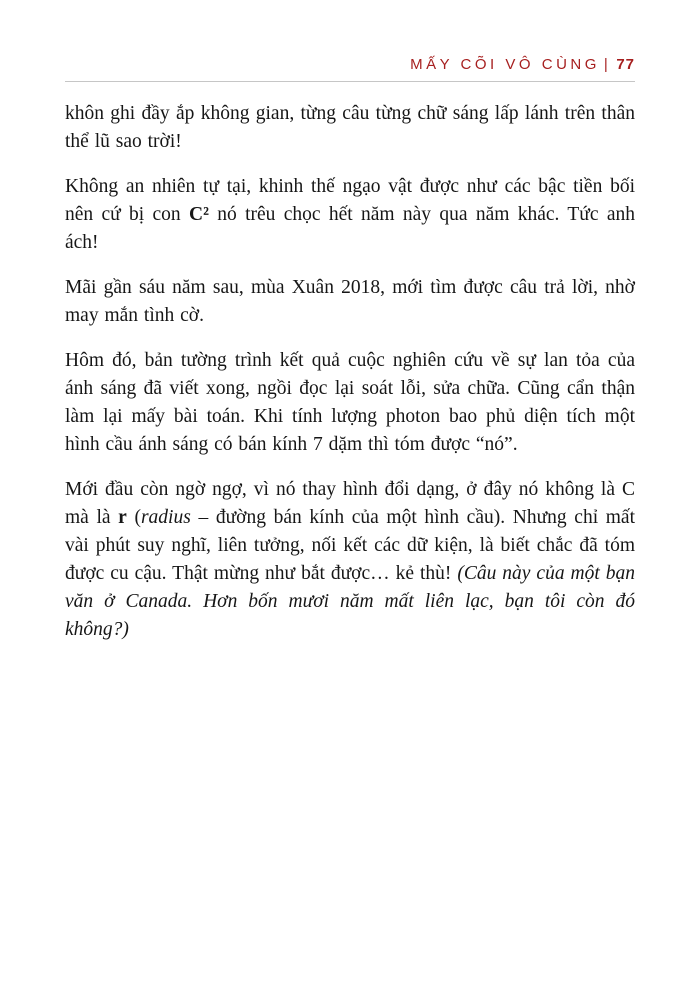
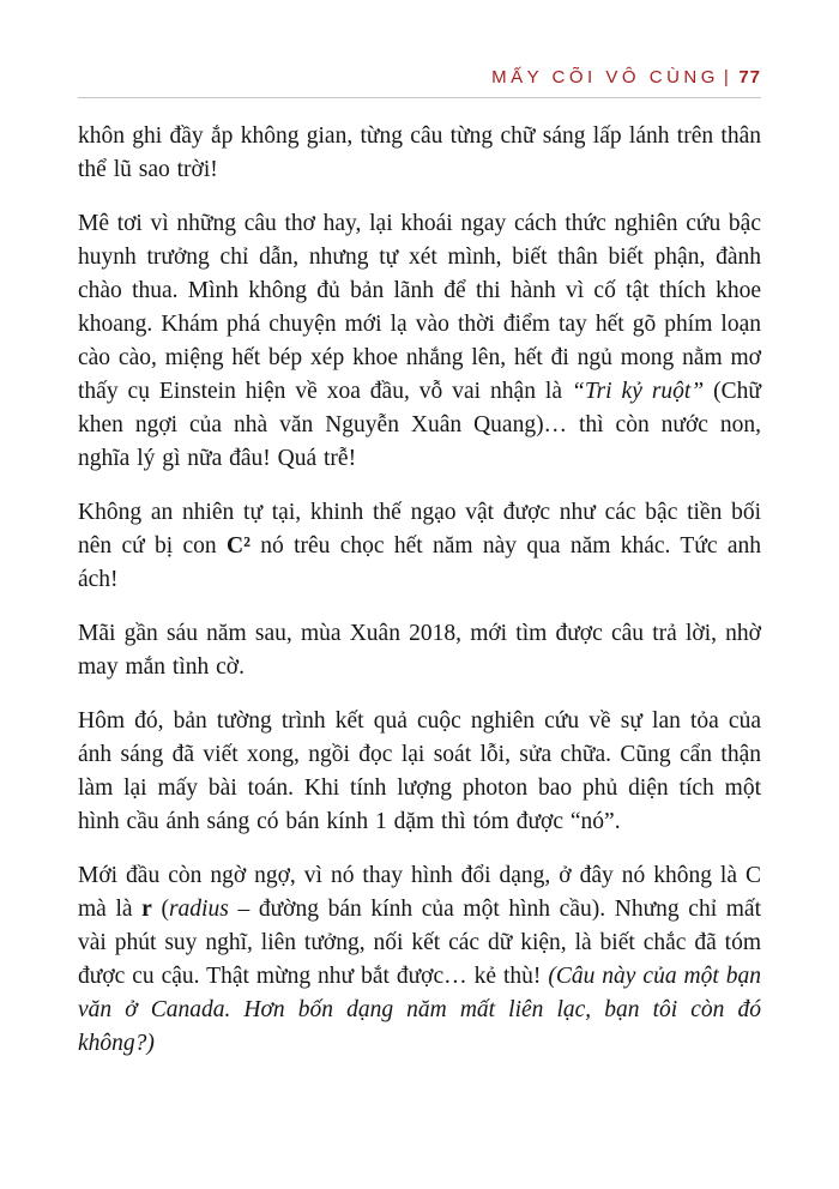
  MẤY CÕI VÔ CÙNG | 77
  khôn ghi đầy ắp không gian, từng câu từng chữ sáng lấp lánh trên thân thể lũ sao trời!
+ Mê tơi vì những câu thơ hay, lại khoái ngay cách thức nghiên cứu bậc huynh trưởng chỉ dẫn, nhưng tự xét mình, biết thân biết phận, đành chào thua. Mình không đủ bản lãnh để thi hành vì cố tật thích khoe khoang. Khám phá chuyện mới lạ vào thời điểm tay hết gõ phím loạn cào cào, miệng hết bép xép khoe nhắng lên, hết đi ngủ mong nằm mơ thấy cụ Einstein hiện về xoa đầu, vỗ vai nhận là “Tri kỷ ruột” (Chữ khen ngợi của nhà văn Nguyễn Xuân Quang)… thì còn nước non, nghĩa lý gì nữa đâu! Quá trễ!
  Không an nhiên tự tại, khinh thế ngạo vật được như các bậc tiền bối nên cứ bị con C² nó trêu chọc hết năm này qua năm khác. Tức anh ách!
  Mãi gần sáu năm sau, mùa Xuân 2018, mới tìm được câu trả lời, nhờ may mắn tình cờ.
- Hôm đó, bản tường trình kết quả cuộc nghiên cứu về sự lan tỏa của ánh sáng đã viết xong, ngồi đọc lại soát lỗi, sửa chữa. Cũng cẩn thận làm lại mấy bài toán. Khi tính lượng photon bao phủ diện tích một hình cầu ánh sáng có bán kính 7 dặm thì tóm được “nó”.
+ Hôm đó, bản tường trình kết quả cuộc nghiên cứu về sự lan tỏa của ánh sáng đã viết xong, ngồi đọc lại soát lỗi, sửa chữa. Cũng cẩn thận làm lại mấy bài toán. Khi tính lượng photon bao phủ diện tích một hình cầu ánh sáng có bán kính 1 dặm thì tóm được “nó”.
- Mới đầu còn ngờ ngợ, vì nó thay hình đổi dạng, ở đây nó không là C mà là r (radius – đường bán kính của một hình cầu). Nhưng chỉ mất vài phút suy nghĩ, liên tưởng, nối kết các dữ kiện, là biết chắc đã tóm được cu cậu. Thật mừng như bắt được… kẻ thù! (Câu này của một bạn văn ở Canada. Hơn bốn mươi năm mất liên lạc, bạn tôi còn đó không?)
+ Mới đầu còn ngờ ngợ, vì nó thay hình đổi dạng, ở đây nó không là C mà là r (radius – đường bán kính của một hình cầu). Nhưng chỉ mất vài phút suy nghĩ, liên tưởng, nối kết các dữ kiện, là biết chắc đã tóm được cu cậu. Thật mừng như bắt được… kẻ thù! (Câu này của một bạn văn ở Canada. Hơn bốn dạng năm mất liên lạc, bạn tôi còn đó không?)
